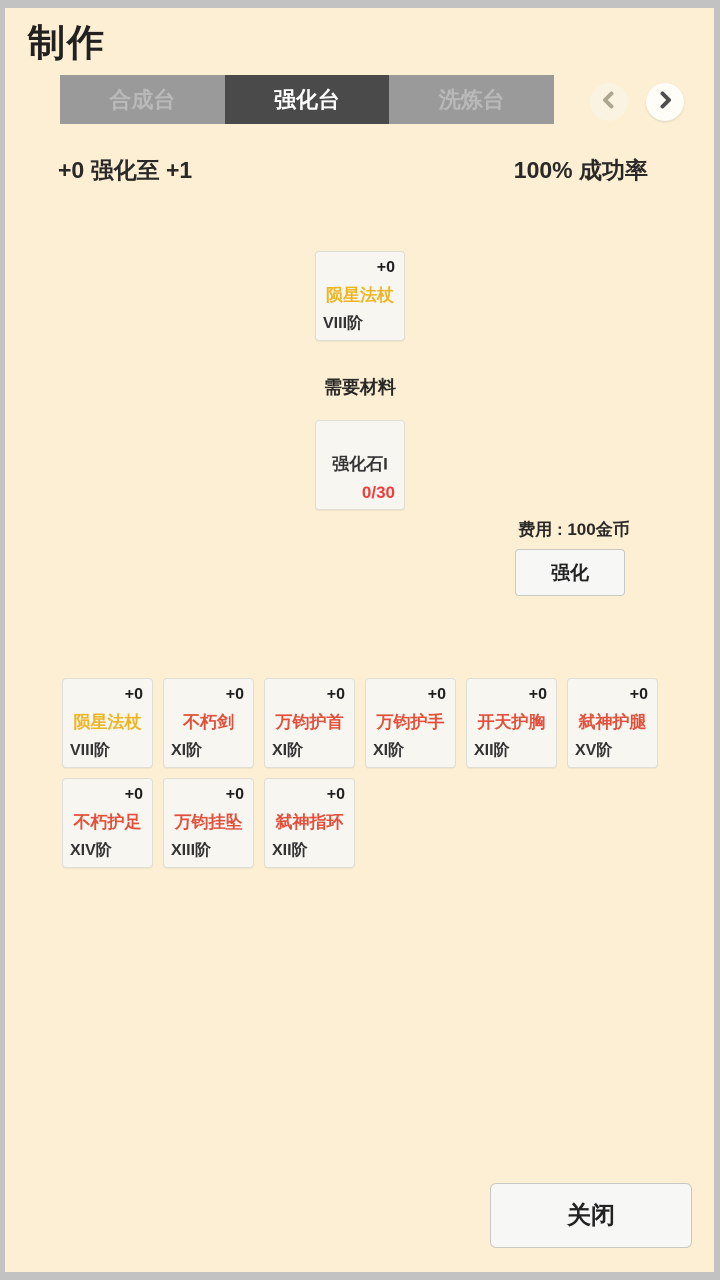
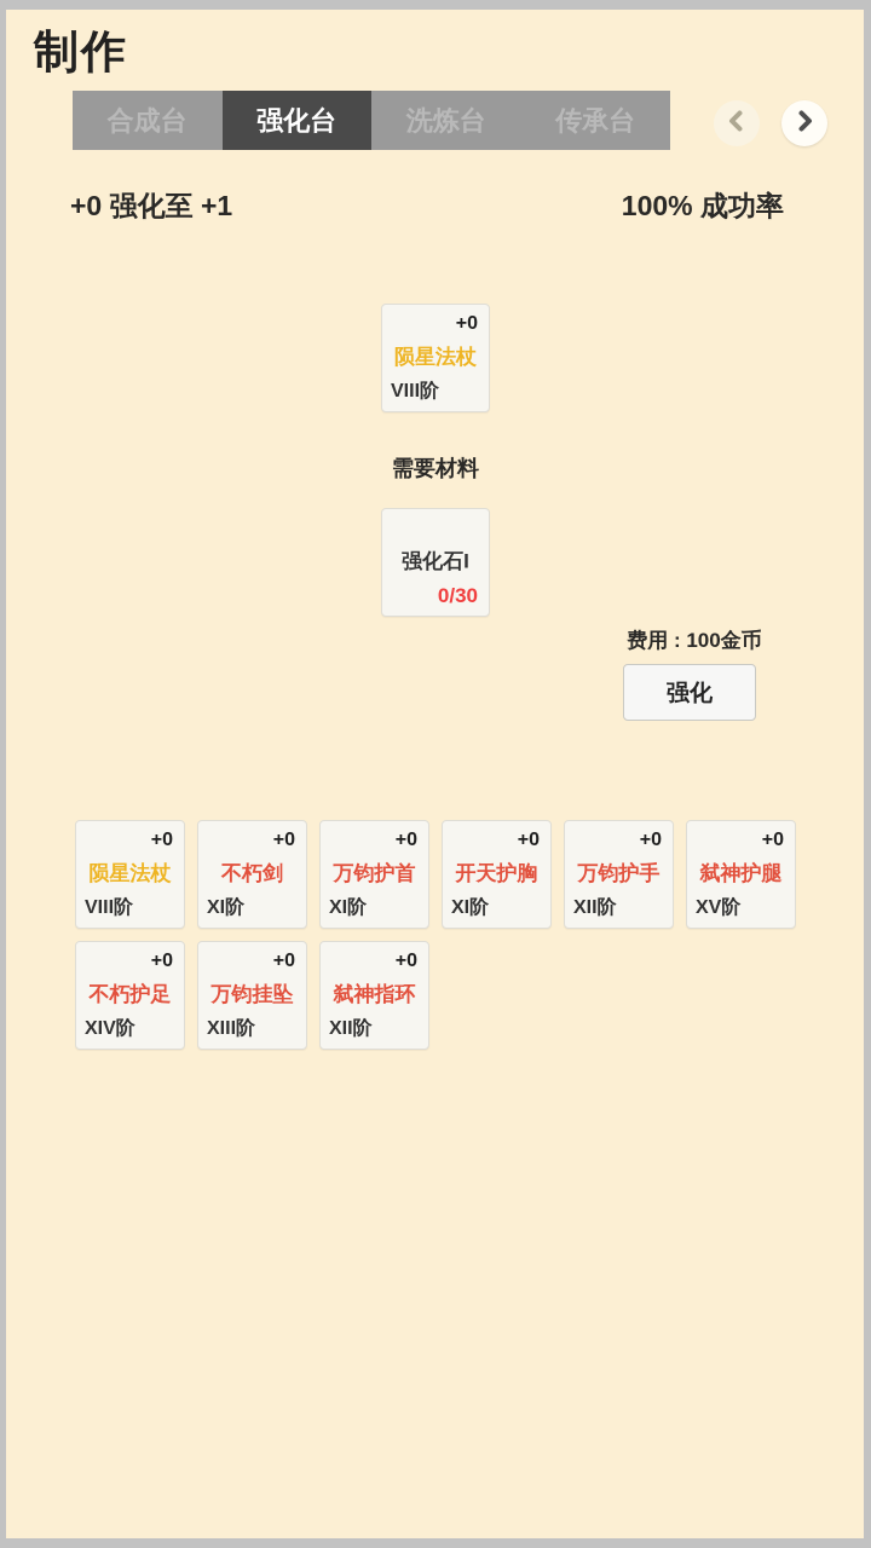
  制作
  合成台
  强化台
  洗炼台
+ 传承台
  +0 强化至 +1
  100% 成功率
  +0
  陨星法杖
  VIII阶
  需要材料
  强化石I
  0/30
  费用 : 100金币
  强化
  +0
  陨星法杖
  VIII阶
  +0
  不朽剑
  XI阶
  +0
  万钧护首
  XI阶
  +0
- 万钧护手
+ 开天护胸
  XI阶
  +0
- 开天护胸
+ 万钧护手
  XII阶
  +0
  弑神护腿
  XV阶
  +0
  不朽护足
  XIV阶
  +0
  万钧挂坠
  XIII阶
  +0
  弑神指环
  XII阶
- 关闭
